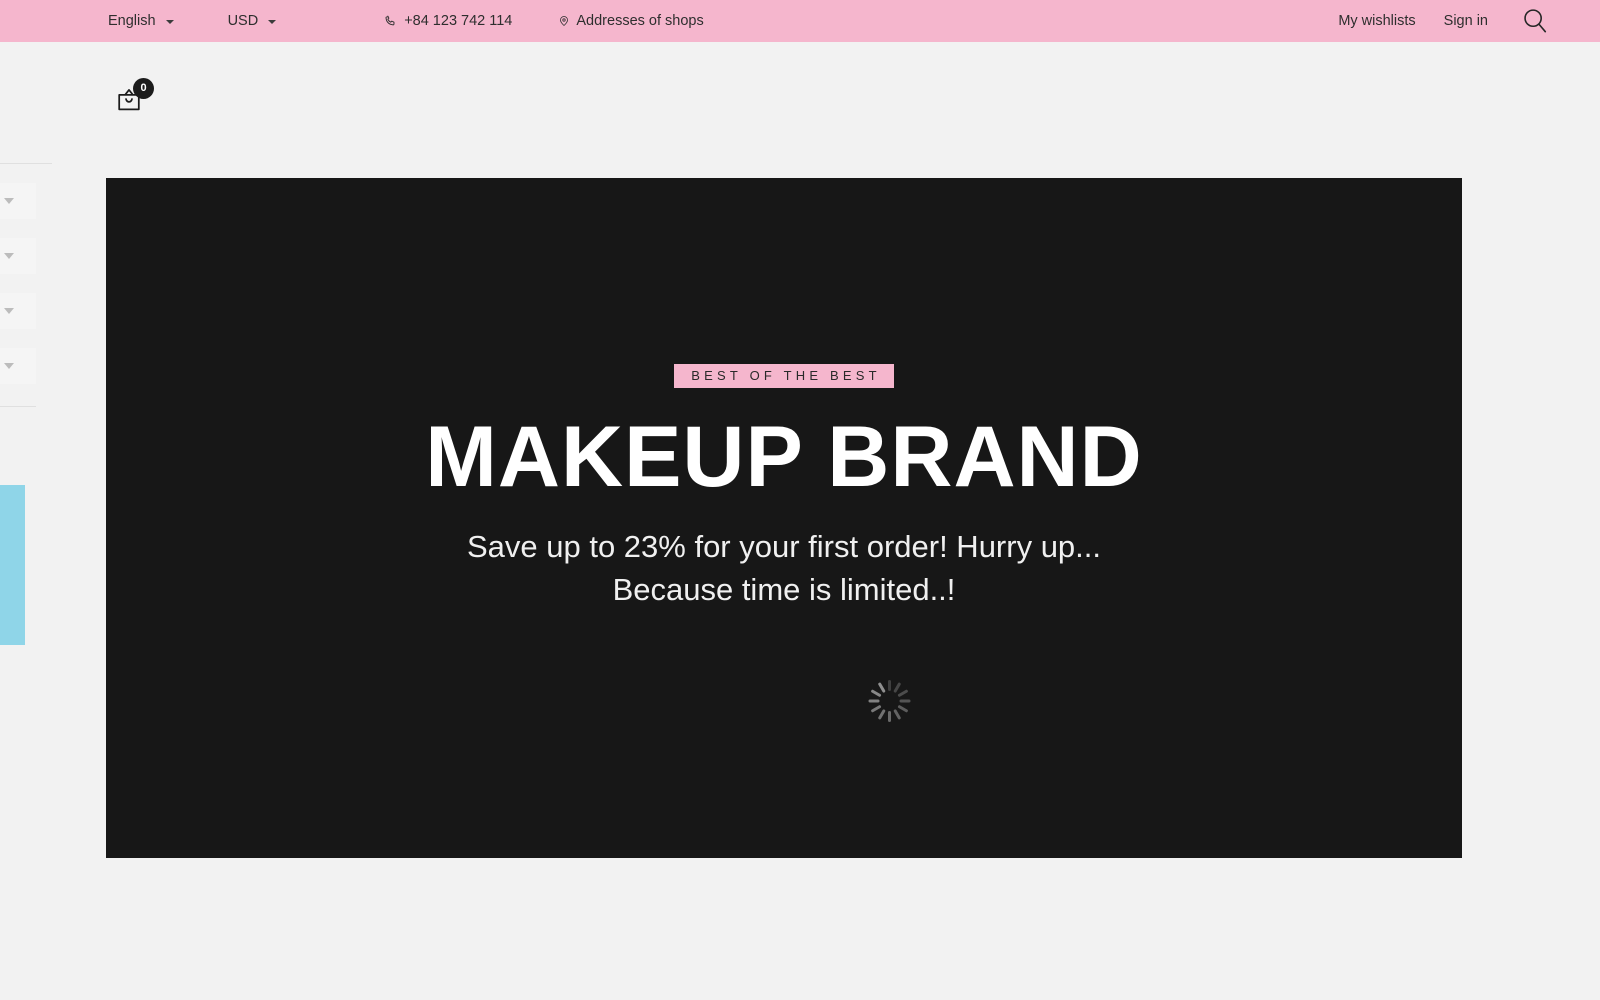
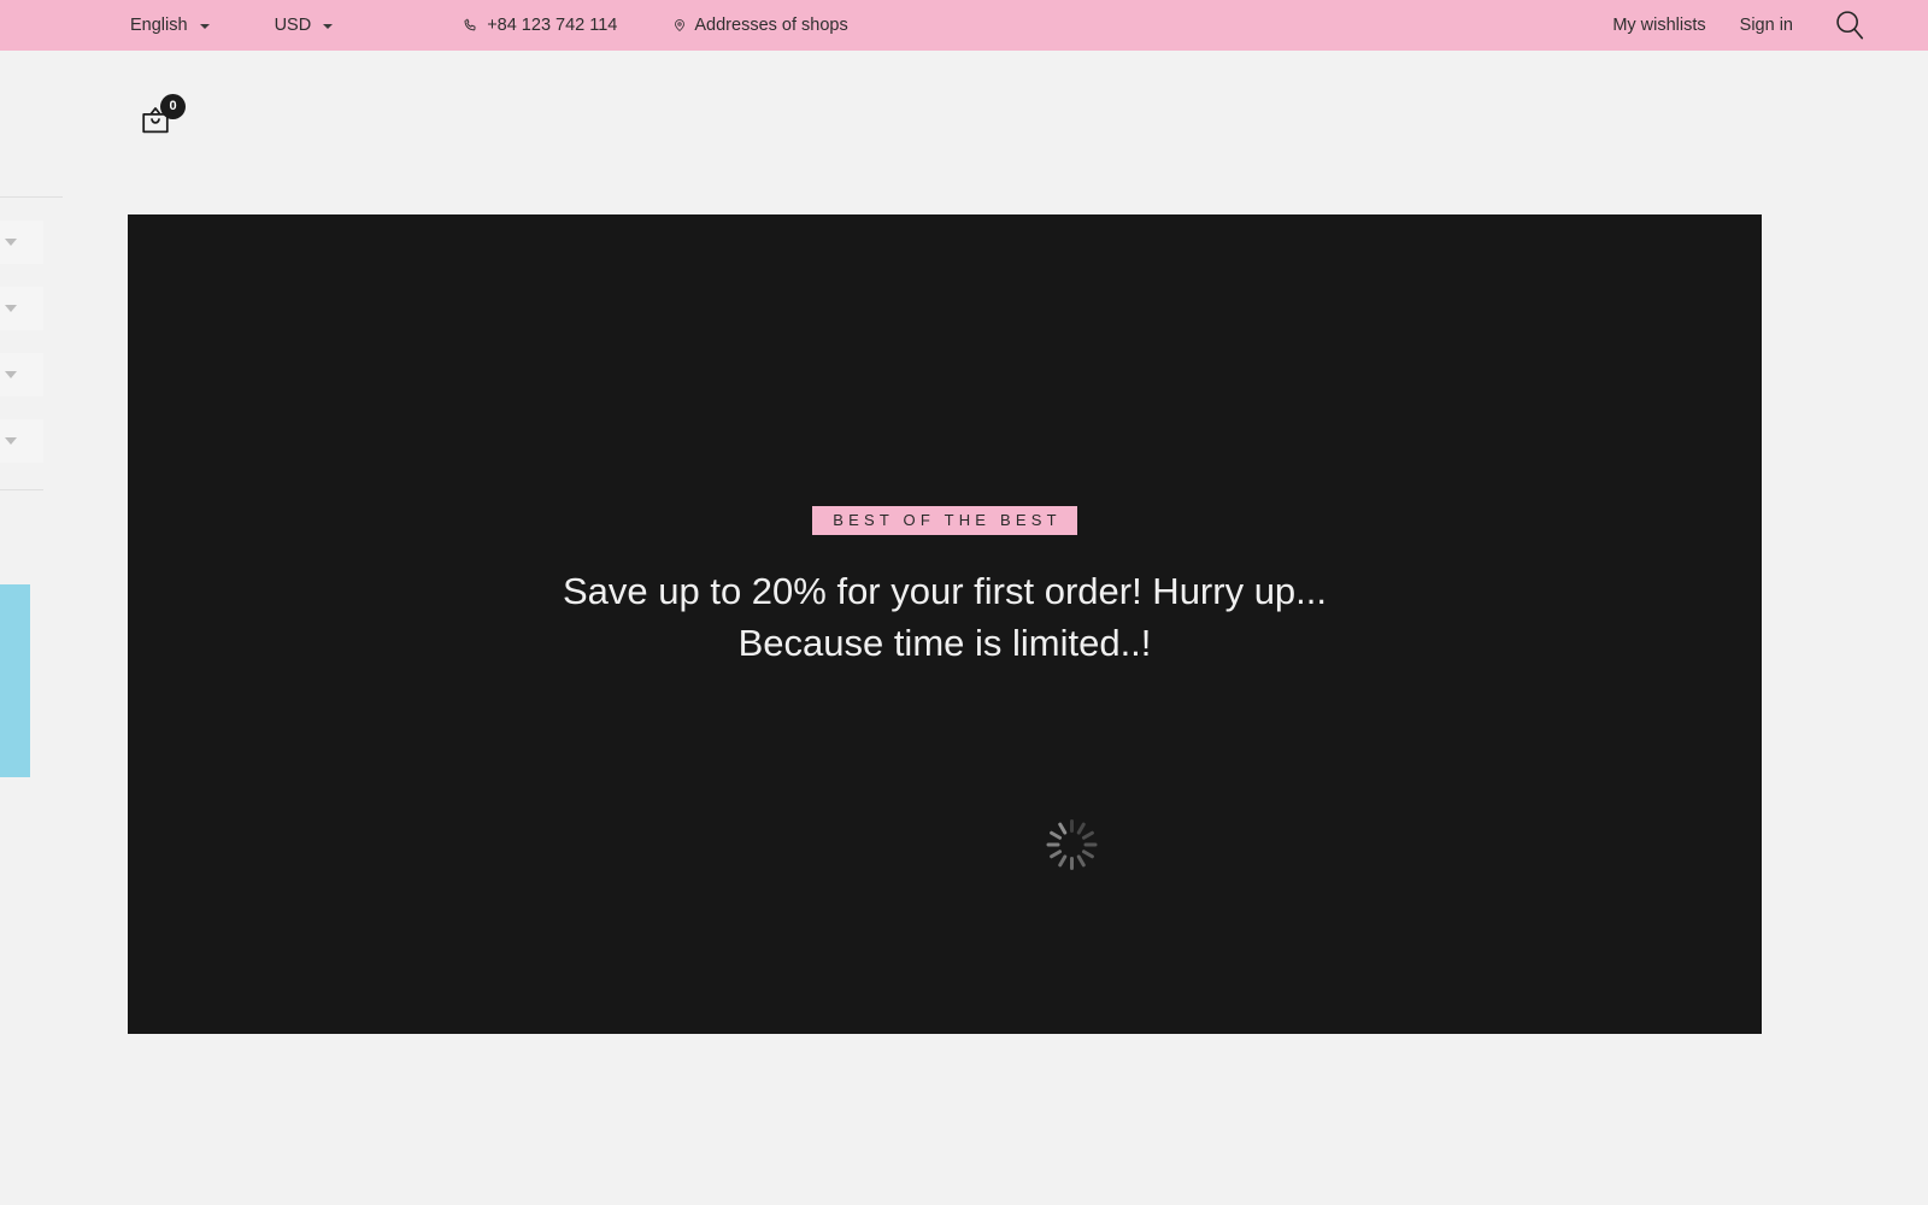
  English
  USD
  +84 123 742 114
  Addresses of shops
  My wishlists
  Sign in
  0
  BEST OF THE BEST
- MAKEUP BRAND
- Save up to 23% for your first order! Hurry up...
+ Save up to 20% for your first order! Hurry up...
  Because time is limited..!
